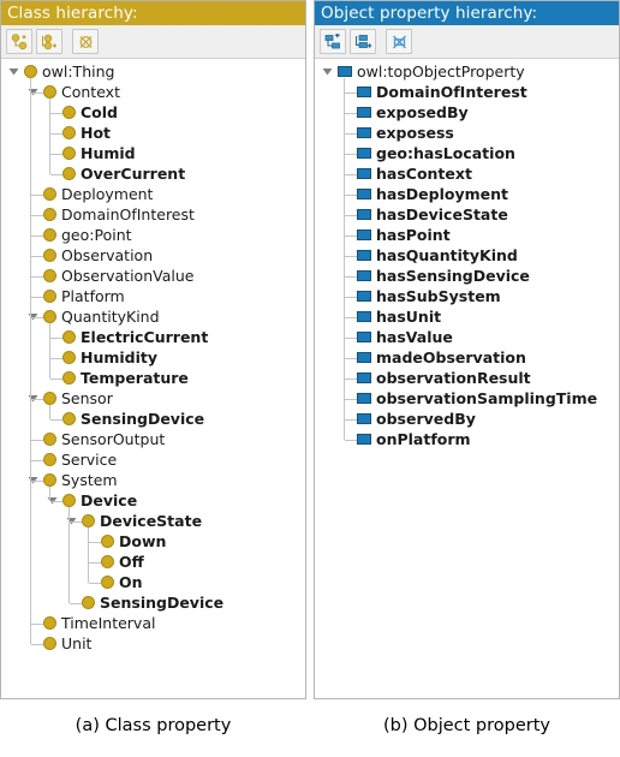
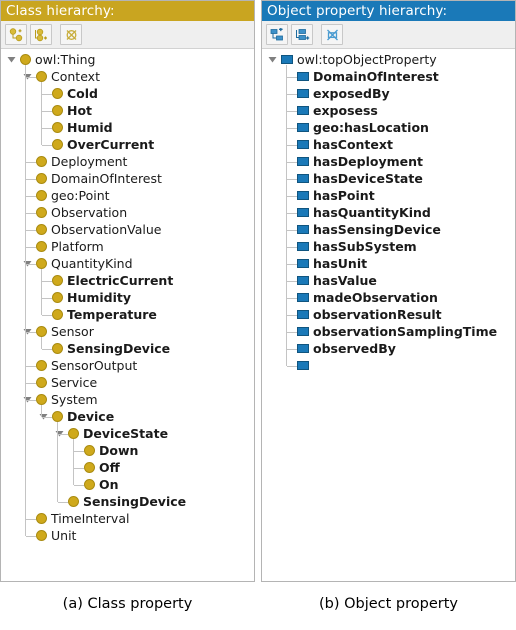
  Class hierarchy:
  owl:Thing
  Context
  Cold
  Hot
  Humid
  OverCurrent
  Deployment
  DomainOfInterest
  geo:Point
  Observation
  ObservationValue
  Platform
  QuantityKind
  ElectricCurrent
  Humidity
  Temperature
  Sensor
  SensingDevice
  SensorOutput
  Service
  System
  Device
  DeviceState
  Down
  Off
  On
  SensingDevice
  TimeInterval
  Unit
  Object property hierarchy:
  owl:topObjectProperty
  DomainOfInterest
  exposedBy
  exposess
  geo:hasLocation
  hasContext
  hasDeployment
  hasDeviceState
  hasPoint
  hasQuantityKind
  hasSensingDevice
  hasSubSystem
  hasUnit
  hasValue
  madeObservation
  observationResult
  observationSamplingTime
  observedBy
- onPlatform
  (a) Class property
  (b) Object property
